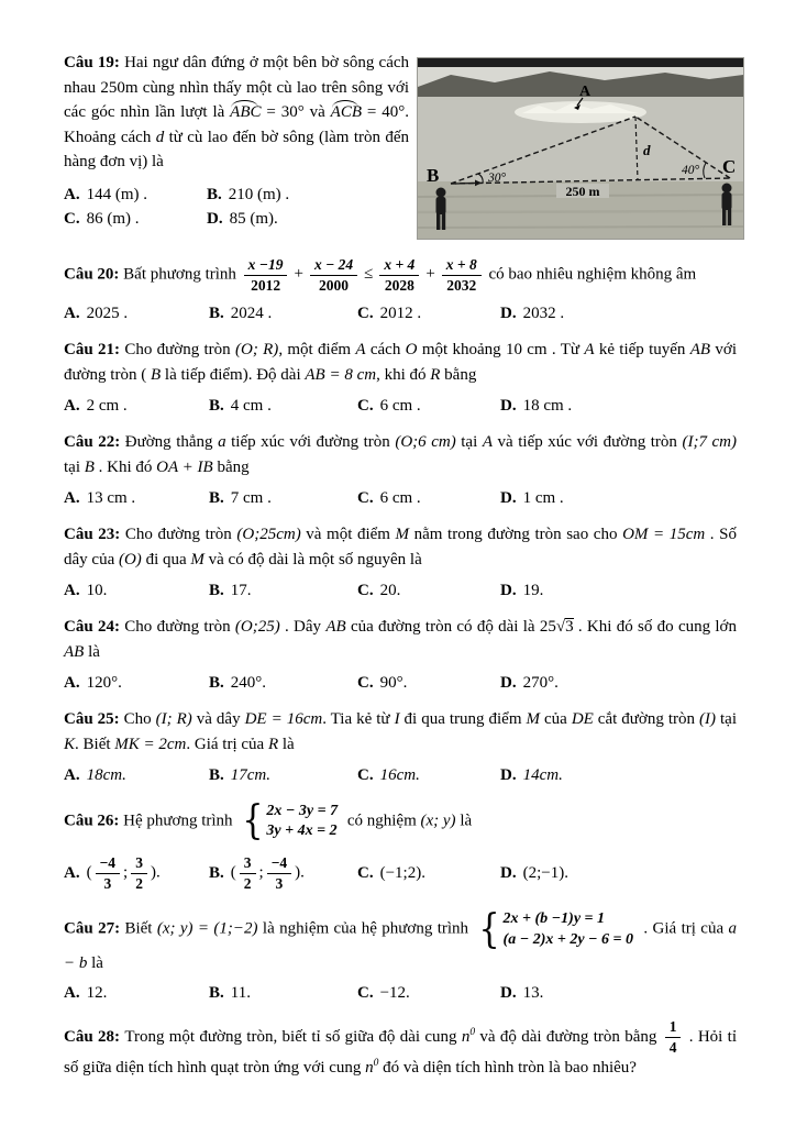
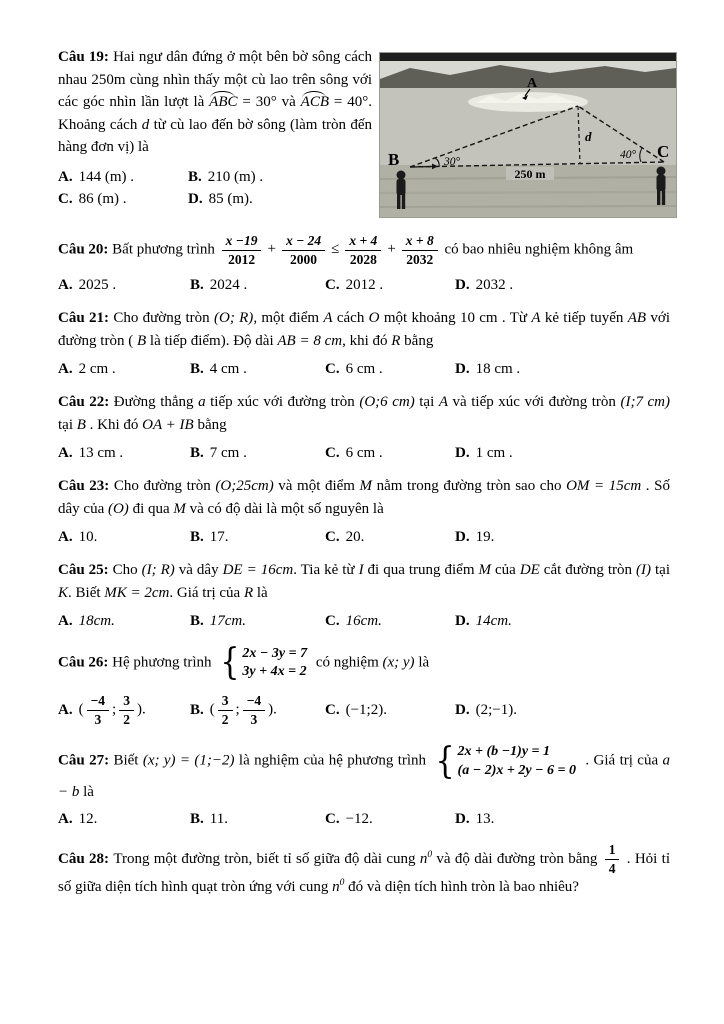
  Câu 19: Hai ngư dân đứng ở một bên bờ sông cách nhau 250m cùng nhìn thấy một cù lao trên sông với các góc nhìn lần lượt là ABC = 30° và ACB = 40°. Khoảng cách d từ cù lao đến bờ sông (làm tròn đến hàng đơn vị) là
  A. 144 (m) .
  B. 210 (m) .
  C. 86 (m) .
  D. 85 (m).
  A
  B
  C
  d
  30°
  40°
  250 m
  Câu 20: Bất phương trình
  x −19
  2012
  +
  x − 24
  2000
  ≤
  x + 4
  2028
  +
  x + 8
  2032
  có bao nhiêu nghiệm không âm
  A. 2025 .
  B. 2024 .
  C. 2012 .
  D. 2032 .
  Câu 21: Cho đường tròn (O; R), một điểm A cách O một khoảng 10 cm . Từ A kẻ tiếp tuyến AB với đường tròn ( B là tiếp điểm). Độ dài AB = 8 cm, khi đó R bằng
  A. 2 cm .
  B. 4 cm .
  C. 6 cm .
  D. 18 cm .
  Câu 22: Đường thẳng a tiếp xúc với đường tròn (O;6 cm) tại A và tiếp xúc với đường tròn (I;7 cm) tại B . Khi đó OA + IB bằng
  A. 13 cm .
  B. 7 cm .
  C. 6 cm .
  D. 1 cm .
  Câu 23: Cho đường tròn (O;25cm) và một điểm M nằm trong đường tròn sao cho OM = 15cm . Số dây của (O) đi qua M và có độ dài là một số nguyên là
  A. 10.
  B. 17.
  C. 20.
  D. 19.
- Câu 24: Cho đường tròn (O;25) . Dây AB của đường tròn có độ dài là 25√3 . Khi đó số đo cung lớn AB là
- A. 120°.
- B. 240°.
- C. 90°.
- D. 270°.
  Câu 25: Cho (I; R) và dây DE = 16cm. Tia kẻ từ I đi qua trung điểm M của DE cắt đường tròn (I) tại K. Biết MK = 2cm. Giá trị của R là
  A. 18cm.
  B. 17cm.
  C. 16cm.
  D. 14cm.
  Câu 26: Hệ phương trình
  {
  2x − 3y = 7
  3y + 4x = 2
  có nghiệm (x; y) là
  A. (
  −4
  3
  ;
  3
  2
  ).
  B. (
  3
  2
  ;
  −4
  3
  ).
  C. (−1;2).
  D. (2;−1).
  Câu 27: Biết (x; y) = (1;−2) là nghiệm của hệ phương trình
  {
  2x + (b −1)y = 1
  (a − 2)x + 2y − 6 = 0
  . Giá trị của a − b là
  A. 12.
  B. 11.
  C. −12.
  D. 13.
  Câu 28: Trong một đường tròn, biết tỉ số giữa độ dài cung n0 và độ dài đường tròn bằng
  1
  4
  . Hỏi tỉ số giữa diện tích hình quạt tròn ứng với cung n0 đó và diện tích hình tròn là bao nhiêu?
